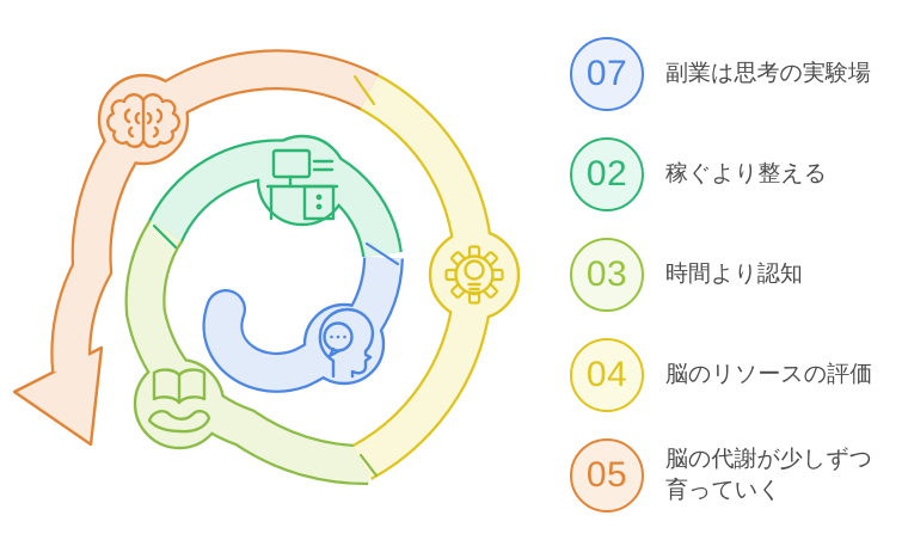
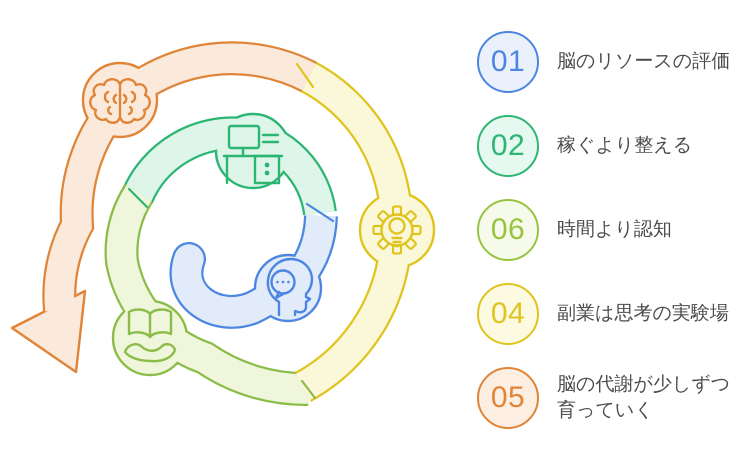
- 07
+ 01
- 副業は思考の実験場
+ 脳のリソースの評価
  02
  稼ぐより整える
- 03
+ 06
  時間より認知
  04
- 脳のリソースの評価
+ 副業は思考の実験場
  05
  脳の代謝が少しずつ育っていく
